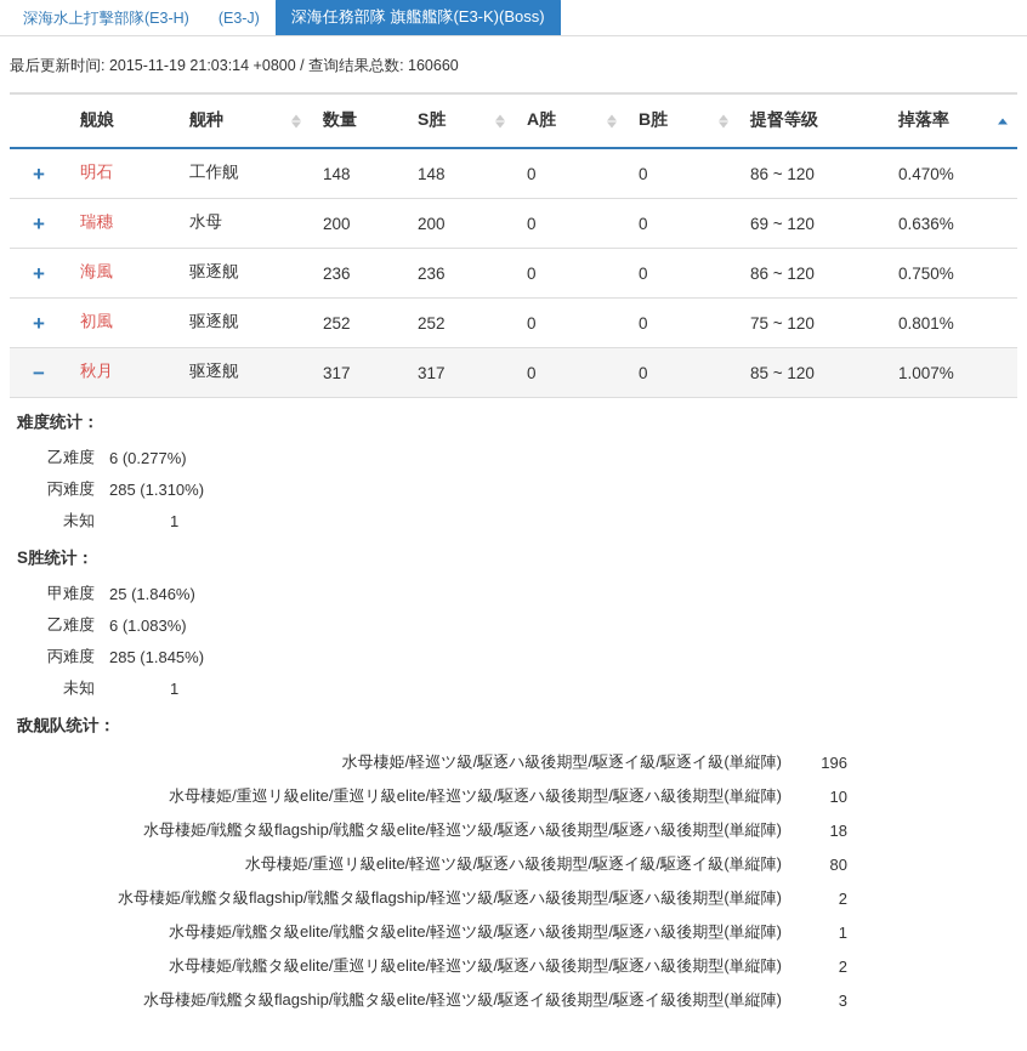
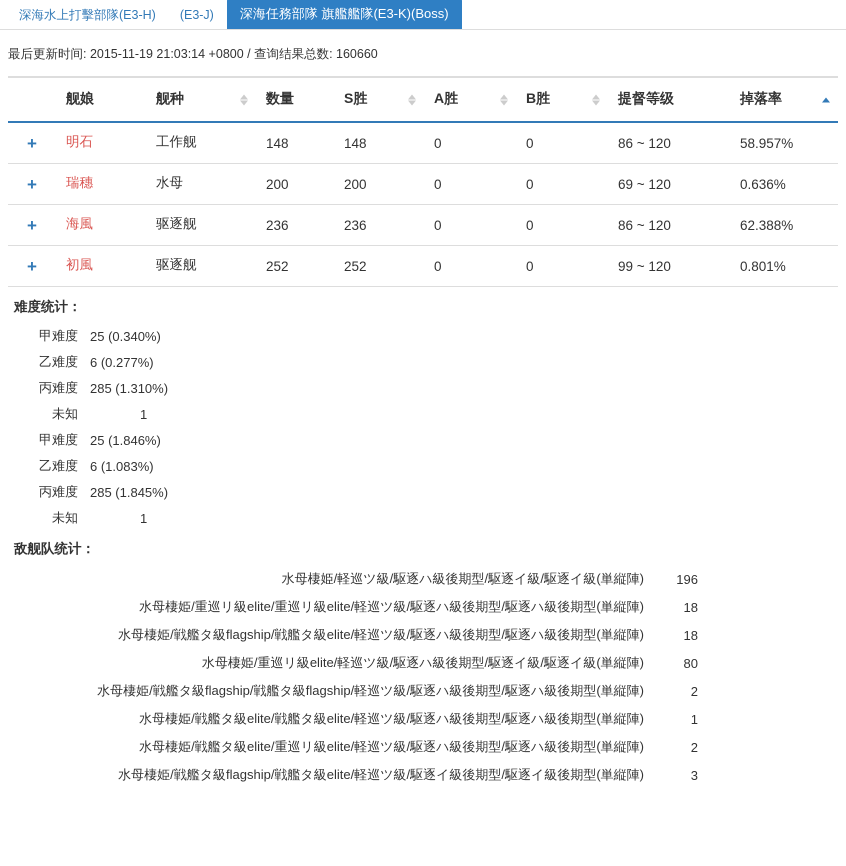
  深海水上打擊部隊(E3-H)
  (E3-J)
  深海任務部隊 旗艦艦隊(E3-K)(Boss)
  最后更新时间: 2015-11-19 21:03:14 +0800 / 查询结果总数: 160660
  	舰娘	舰种	数量	S胜	A胜	B胜	提督等级	掉落率
- +	明石	工作舰	148	148	0	0	86 ~ 120	0.470%
+ +	明石	工作舰	148	148	0	0	86 ~ 120	58.957%
  +	瑞穗	水母	200	200	0	0	69 ~ 120	0.636%
- +	海風	驱逐舰	236	236	0	0	86 ~ 120	0.750%
+ +	海風	驱逐舰	236	236	0	0	86 ~ 120	62.388%
- +	初風	驱逐舰	252	252	0	0	75 ~ 120	0.801%
+ +	初風	驱逐舰	252	252	0	0	99 ~ 120	0.801%
- −	秋月	驱逐舰	317	317	0	0	85 ~ 120	1.007%
  难度统计：
+ 甲难度	25 (0.340%)
  乙难度	6 (0.277%)
  丙难度	285 (1.310%)
  未知	1
- S胜统计：
  甲难度	25 (1.846%)
  乙难度	6 (1.083%)
  丙难度	285 (1.845%)
  未知	1
  敌舰队统计：
  水母棲姫/軽巡ツ級/駆逐ハ級後期型/駆逐イ級/駆逐イ級(単縦陣)	196
- 水母棲姫/重巡リ級elite/重巡リ級elite/軽巡ツ級/駆逐ハ級後期型/駆逐ハ級後期型(単縦陣)	10
+ 水母棲姫/重巡リ級elite/重巡リ級elite/軽巡ツ級/駆逐ハ級後期型/駆逐ハ級後期型(単縦陣)	18
  水母棲姫/戦艦タ級flagship/戦艦タ級elite/軽巡ツ級/駆逐ハ級後期型/駆逐ハ級後期型(単縦陣)	18
  水母棲姫/重巡リ級elite/軽巡ツ級/駆逐ハ級後期型/駆逐イ級/駆逐イ級(単縦陣)	80
  水母棲姫/戦艦タ級flagship/戦艦タ級flagship/軽巡ツ級/駆逐ハ級後期型/駆逐ハ級後期型(単縦陣)	2
  水母棲姫/戦艦タ級elite/戦艦タ級elite/軽巡ツ級/駆逐ハ級後期型/駆逐ハ級後期型(単縦陣)	1
  水母棲姫/戦艦タ級elite/重巡リ級elite/軽巡ツ級/駆逐ハ級後期型/駆逐ハ級後期型(単縦陣)	2
  水母棲姫/戦艦タ級flagship/戦艦タ級elite/軽巡ツ級/駆逐イ級後期型/駆逐イ級後期型(単縦陣)	3
